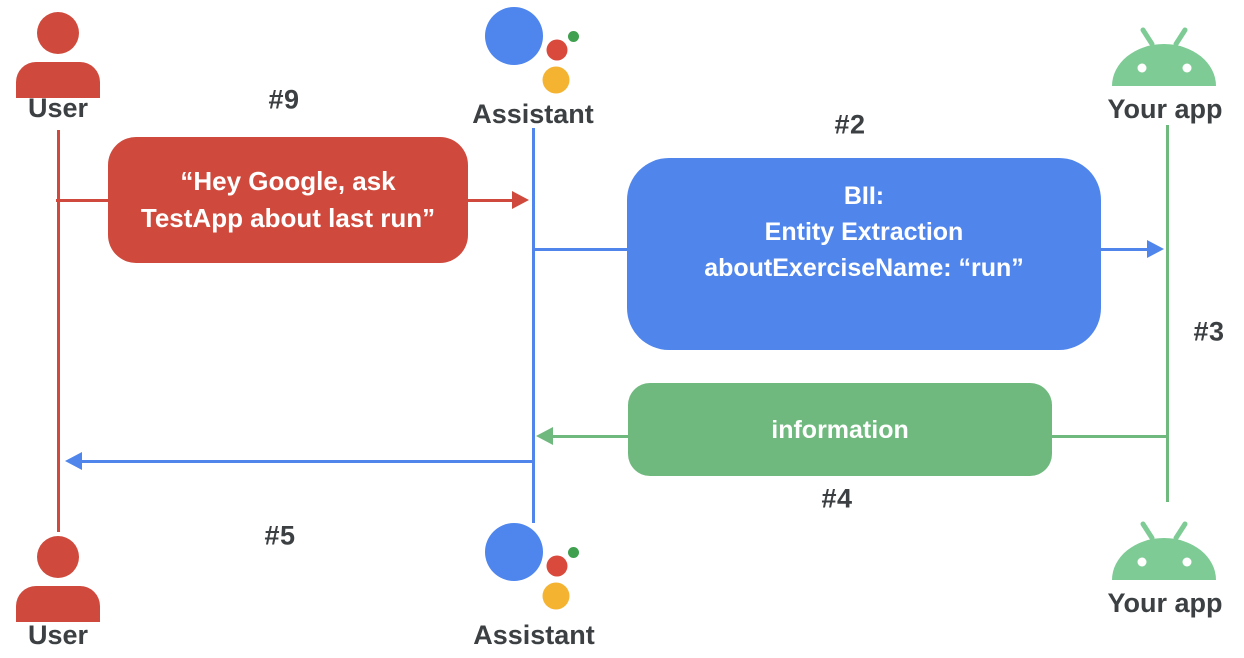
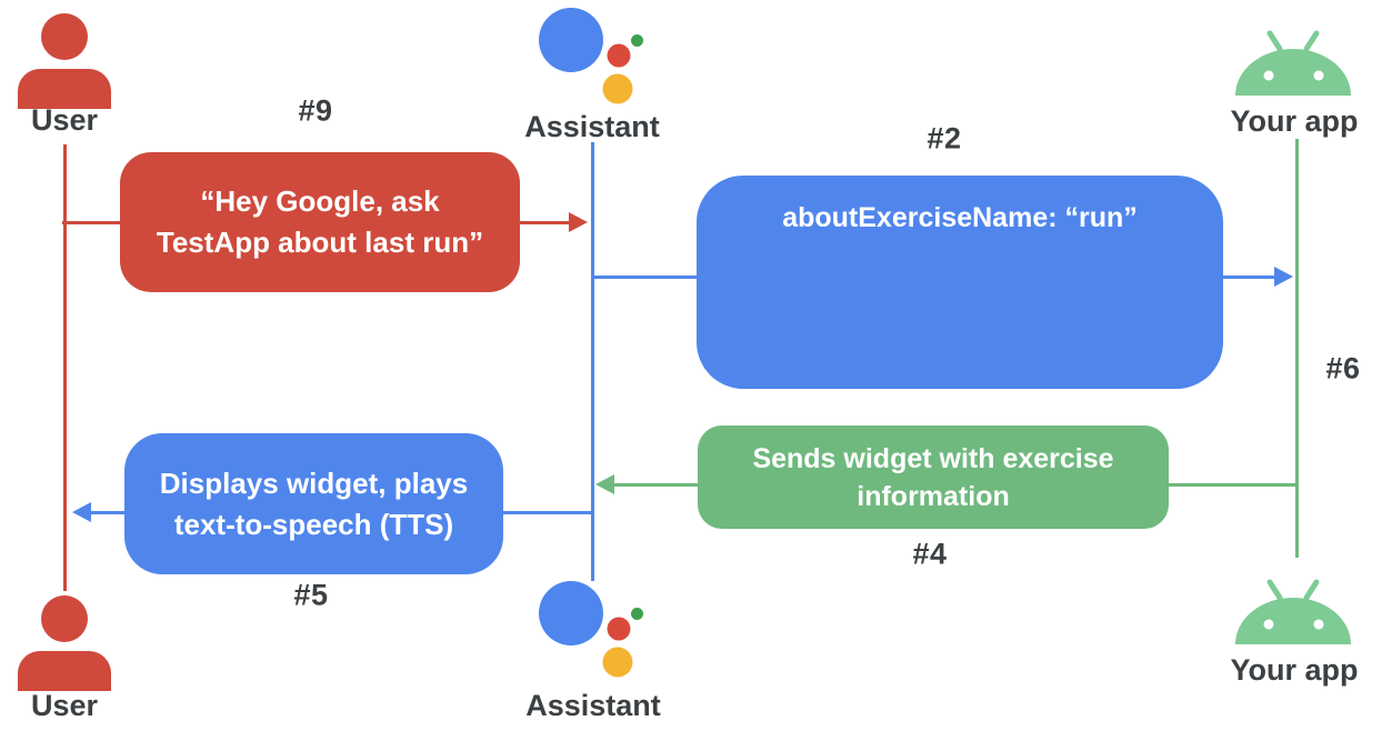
  “Hey Google, ask
  TestApp about last run”
- BII:
- Entity Extraction
  aboutExerciseName: “run”
+ Sends widget with exercise
  information
+ Displays widget, plays
+ text-to-speech (TTS)
  #9
  #2
- #3
+ #6
  #4
  #5
  User
  Assistant
  Your app
  User
  Assistant
  Your app
